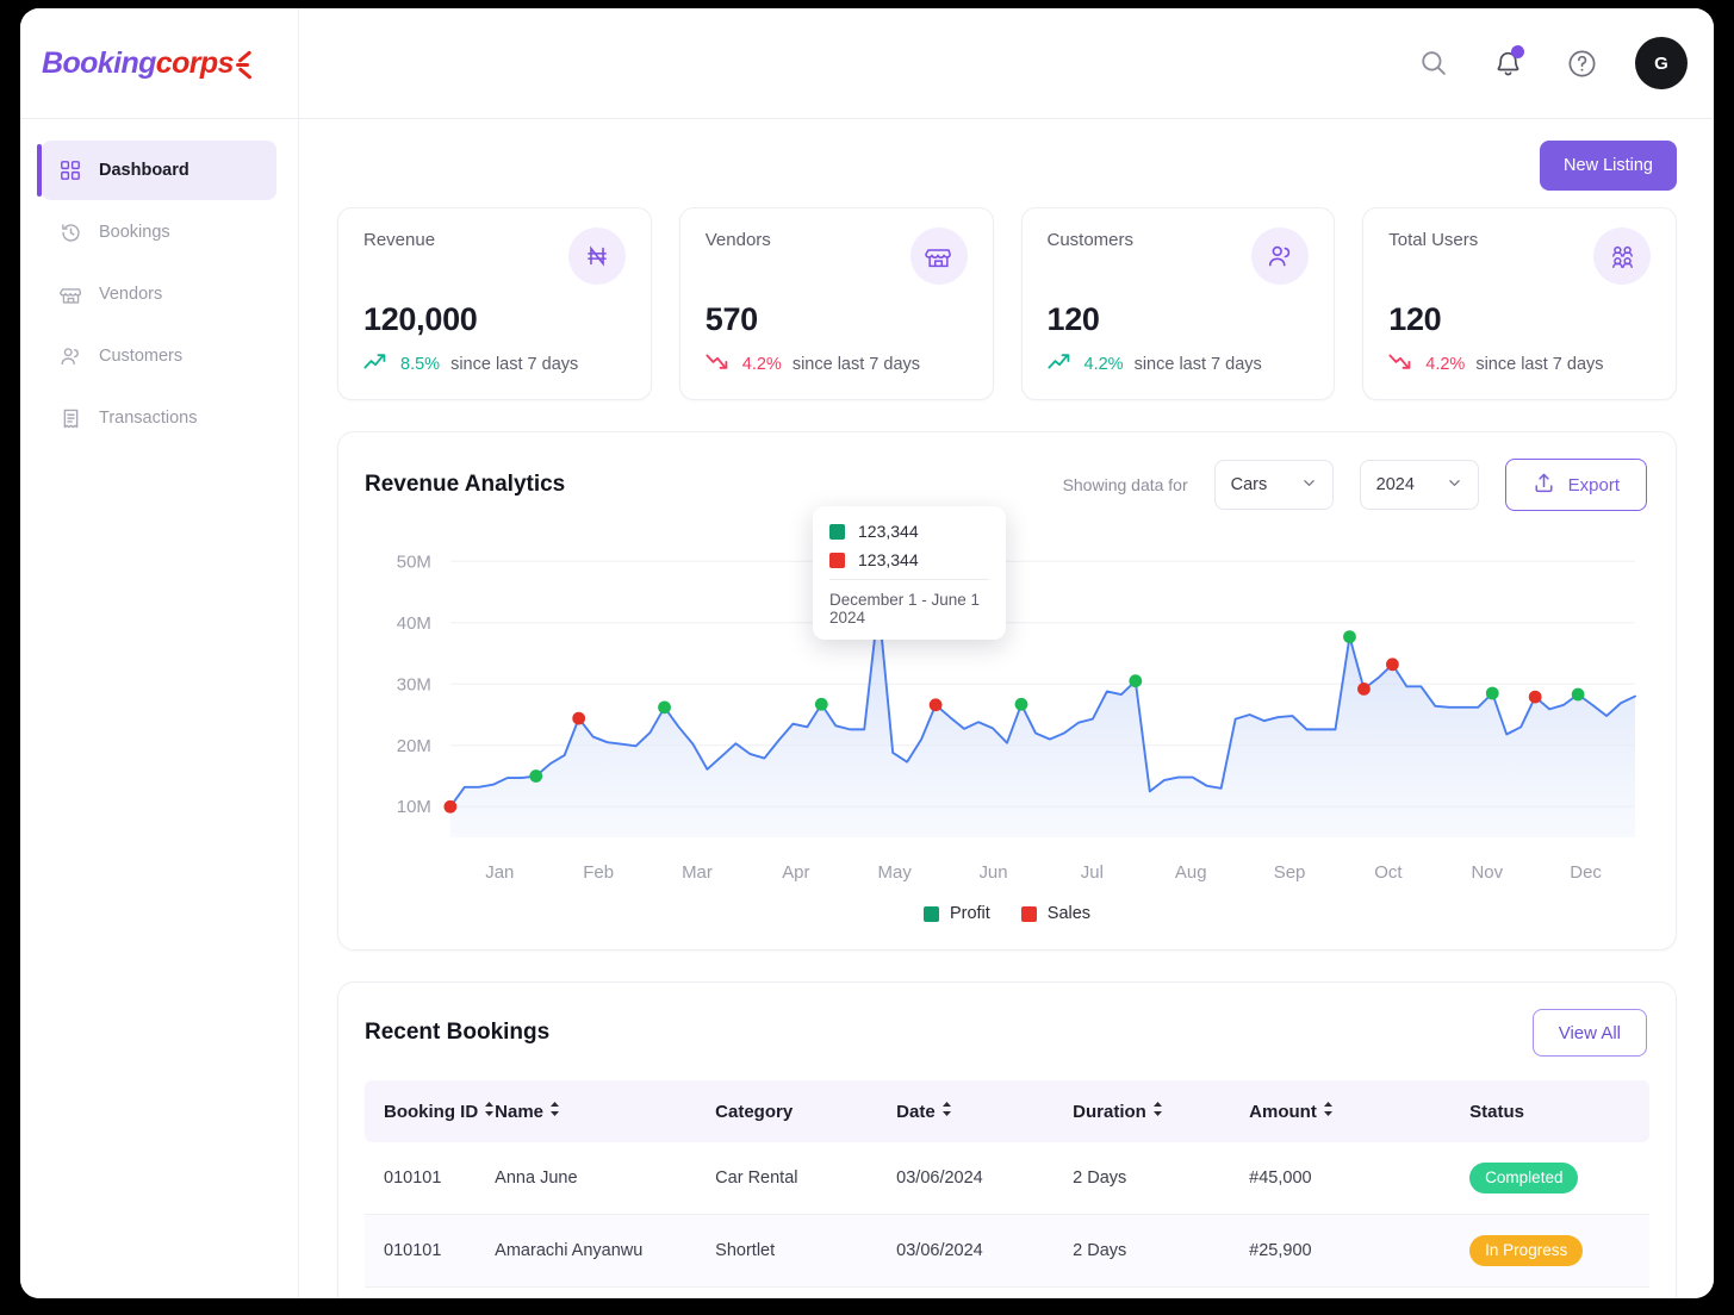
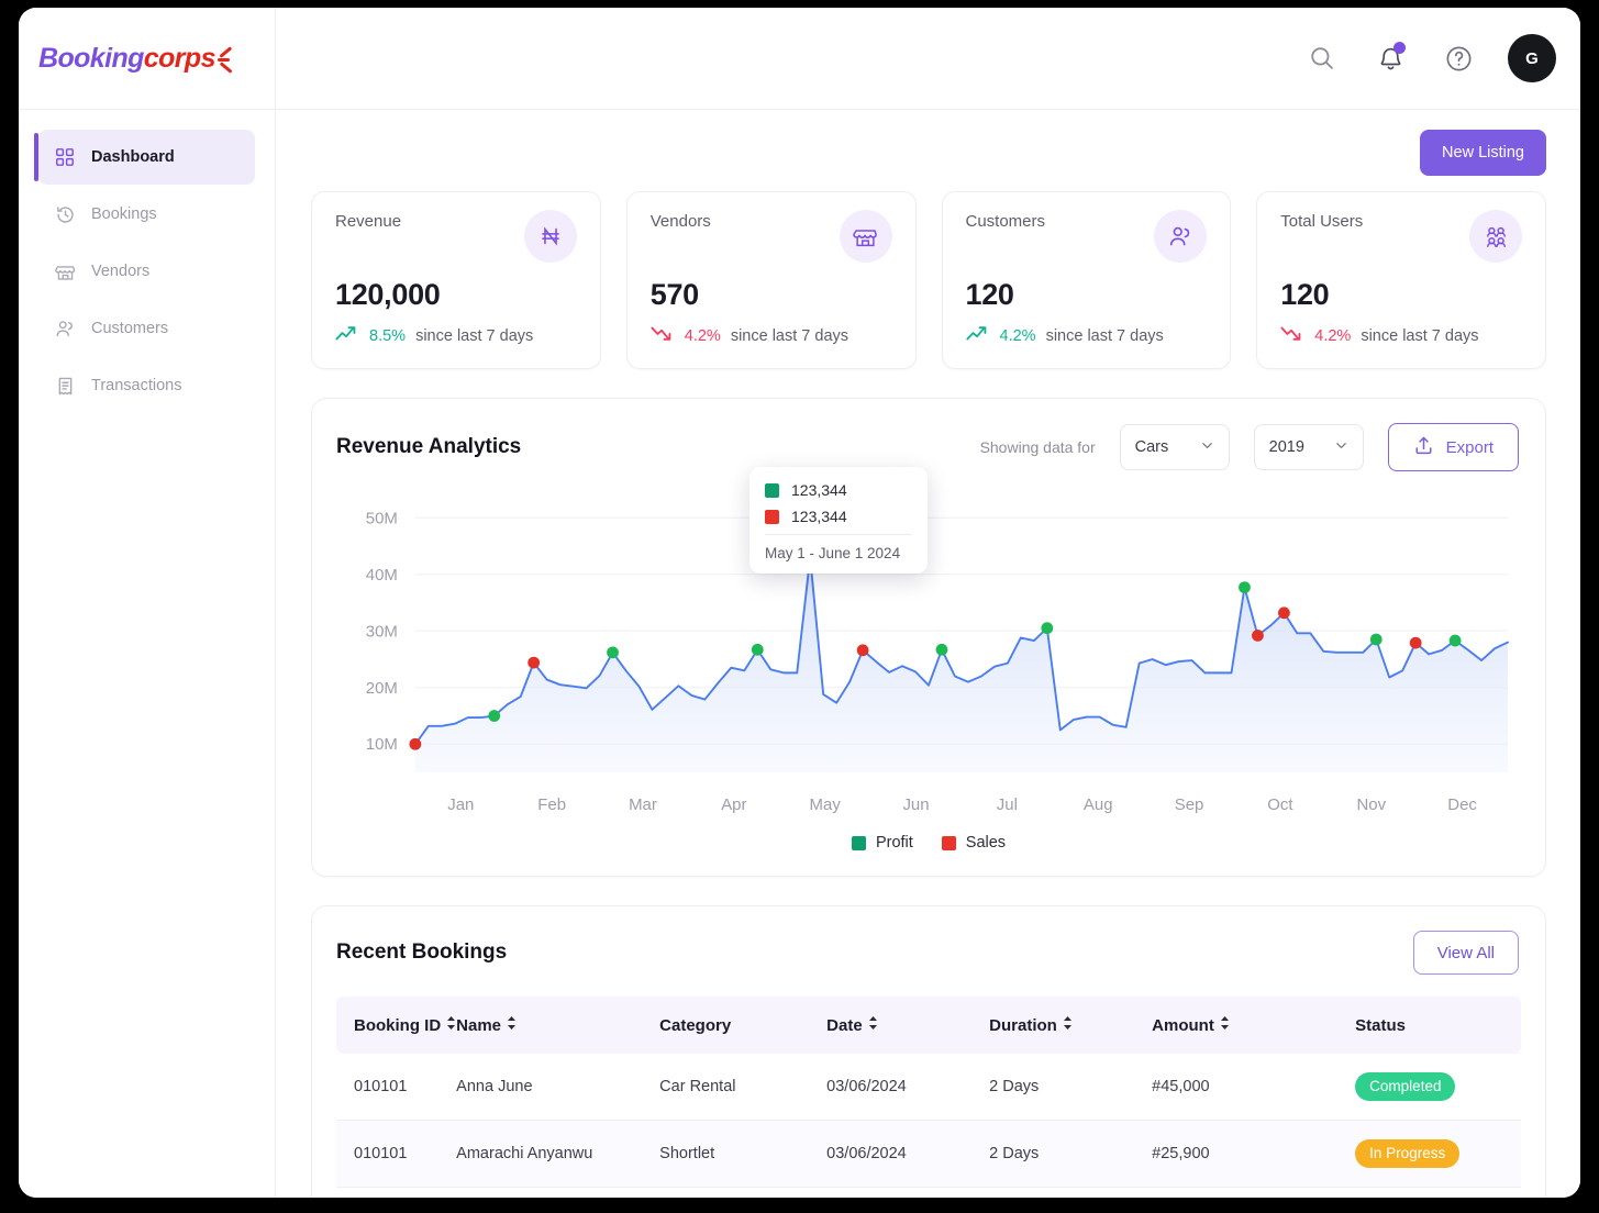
  Bookingcorps
  G
  Dashboard
  Bookings
  Vendors
  Customers
  Transactions
  New Listing
  Revenue
  120,000
  8.5%
  since last 7 days
  Vendors
  570
  4.2%
  since last 7 days
  Customers
  120
  4.2%
  since last 7 days
  Total Users
  120
  4.2%
  since last 7 days
  Revenue Analytics
  Showing data for
  Cars
- 2024
+ 2019
  Export
  10M
  20M
  30M
  40M
  50M
  Jan
  Feb
  Mar
  Apr
  May
  Jun
  Jul
  Aug
  Sep
  Oct
  Nov
  Dec
  123,344
  123,344
- December 1 - June 1 2024
+ May 1 - June 1 2024
  Profit
  Sales
  Recent Bookings
  View All
  Booking ID	Name	Category	Date	Duration	Amount	Status
  010101	Anna June	Car Rental	03/06/2024	2 Days	#45,000	Completed
  010101	Amarachi Anyanwu	Shortlet	03/06/2024	2 Days	#25,900	In Progress
